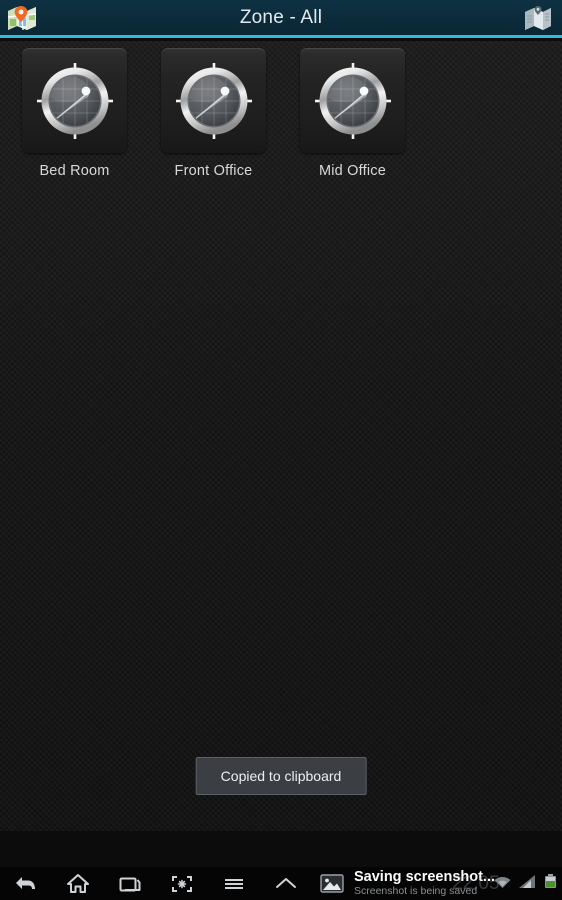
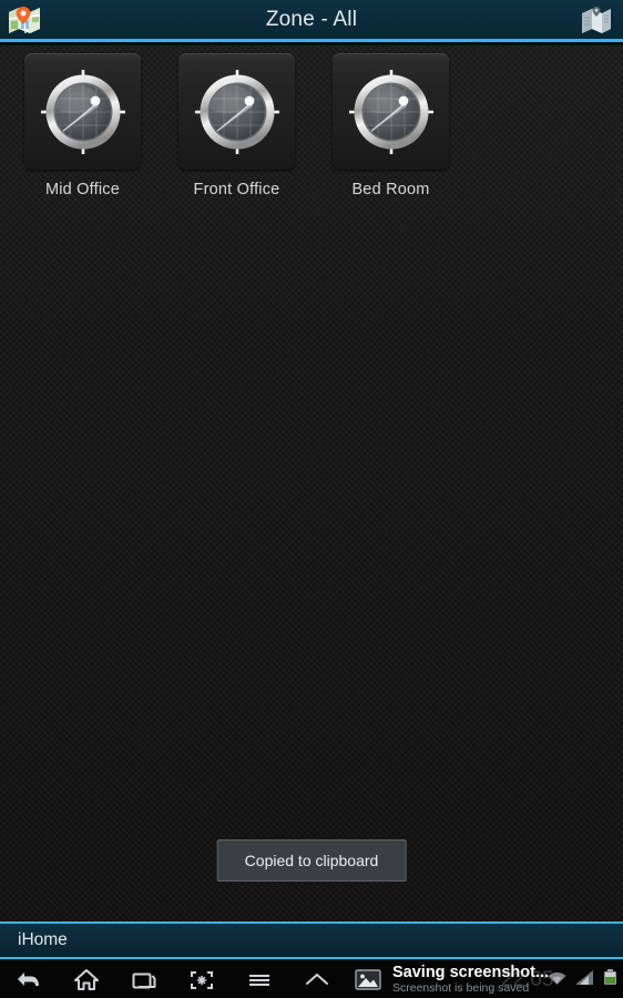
  Zone - All
- Bed Room
+ Mid Office
  Front Office
- Mid Office
+ Bed Room
  Copied to clipboard
+ iHome
  22:05
  Saving screenshot...
  Screenshot is being saved
